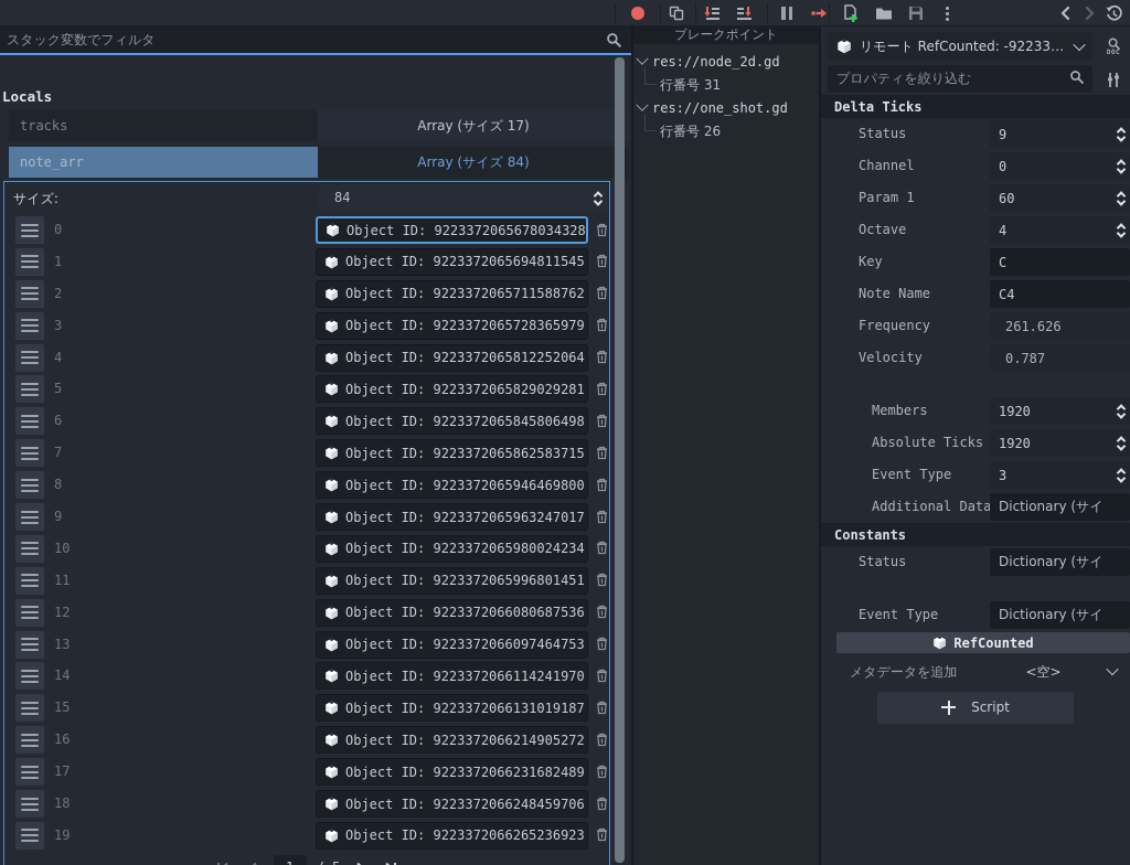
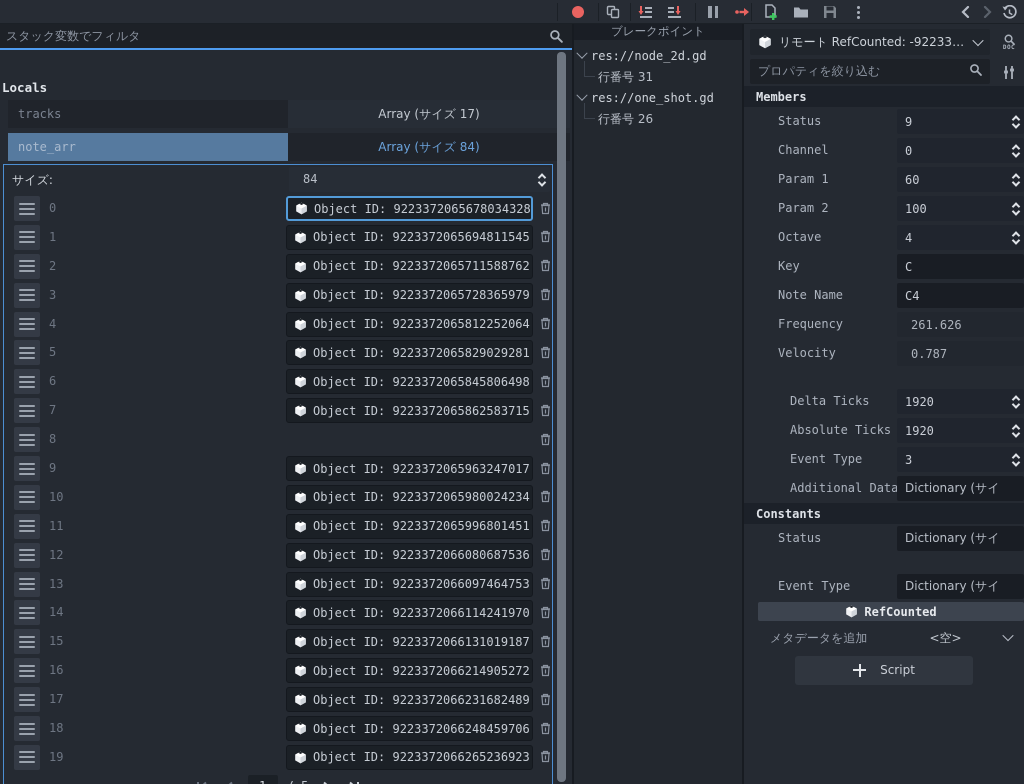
  スタック変数でフィルタ
  Locals
  tracks
  Array (サイズ 17)
  note_arr
  Array (サイズ 84)
  サイズ:
  84
  0
  Object ID: 9223372065678034328
  1
  Object ID: 9223372065694811545
  2
  Object ID: 9223372065711588762
  3
  Object ID: 9223372065728365979
  4
  Object ID: 9223372065812252064
  5
  Object ID: 9223372065829029281
  6
  Object ID: 9223372065845806498
  7
  Object ID: 9223372065862583715
  8
- Object ID: 9223372065946469800
  9
  Object ID: 9223372065963247017
  10
  Object ID: 9223372065980024234
  11
  Object ID: 9223372065996801451
  12
  Object ID: 9223372066080687536
  13
  Object ID: 9223372066097464753
  14
  Object ID: 9223372066114241970
  15
  Object ID: 9223372066131019187
  16
  Object ID: 9223372066214905272
  17
  Object ID: 9223372066231682489
  18
  Object ID: 9223372066248459706
  19
  Object ID: 9223372066265236923
  ブレークポイント
  res://node_2d.gd
  行番号 31
  res://one_shot.gd
  行番号 26
  リモート RefCounted: -92233…
  プロパティを絞り込む
- Delta Ticks
+ Members
  Status
  9
  Channel
  0
  Param 1
  60
+ Param 2
+ 100
  Octave
  4
  Key
  C
  Note Name
  C4
  Frequency
  261.626
  Velocity
  0.787
- Members
+ Delta Ticks
  1920
  Absolute Ticks
  1920
  Event Type
  3
  Additional Data
  Dictionary (サイ
  Constants
  Status
  Dictionary (サイ
  Event Type
  Dictionary (サイ
  RefCounted
  メタデータを追加
  <空>
  Script
